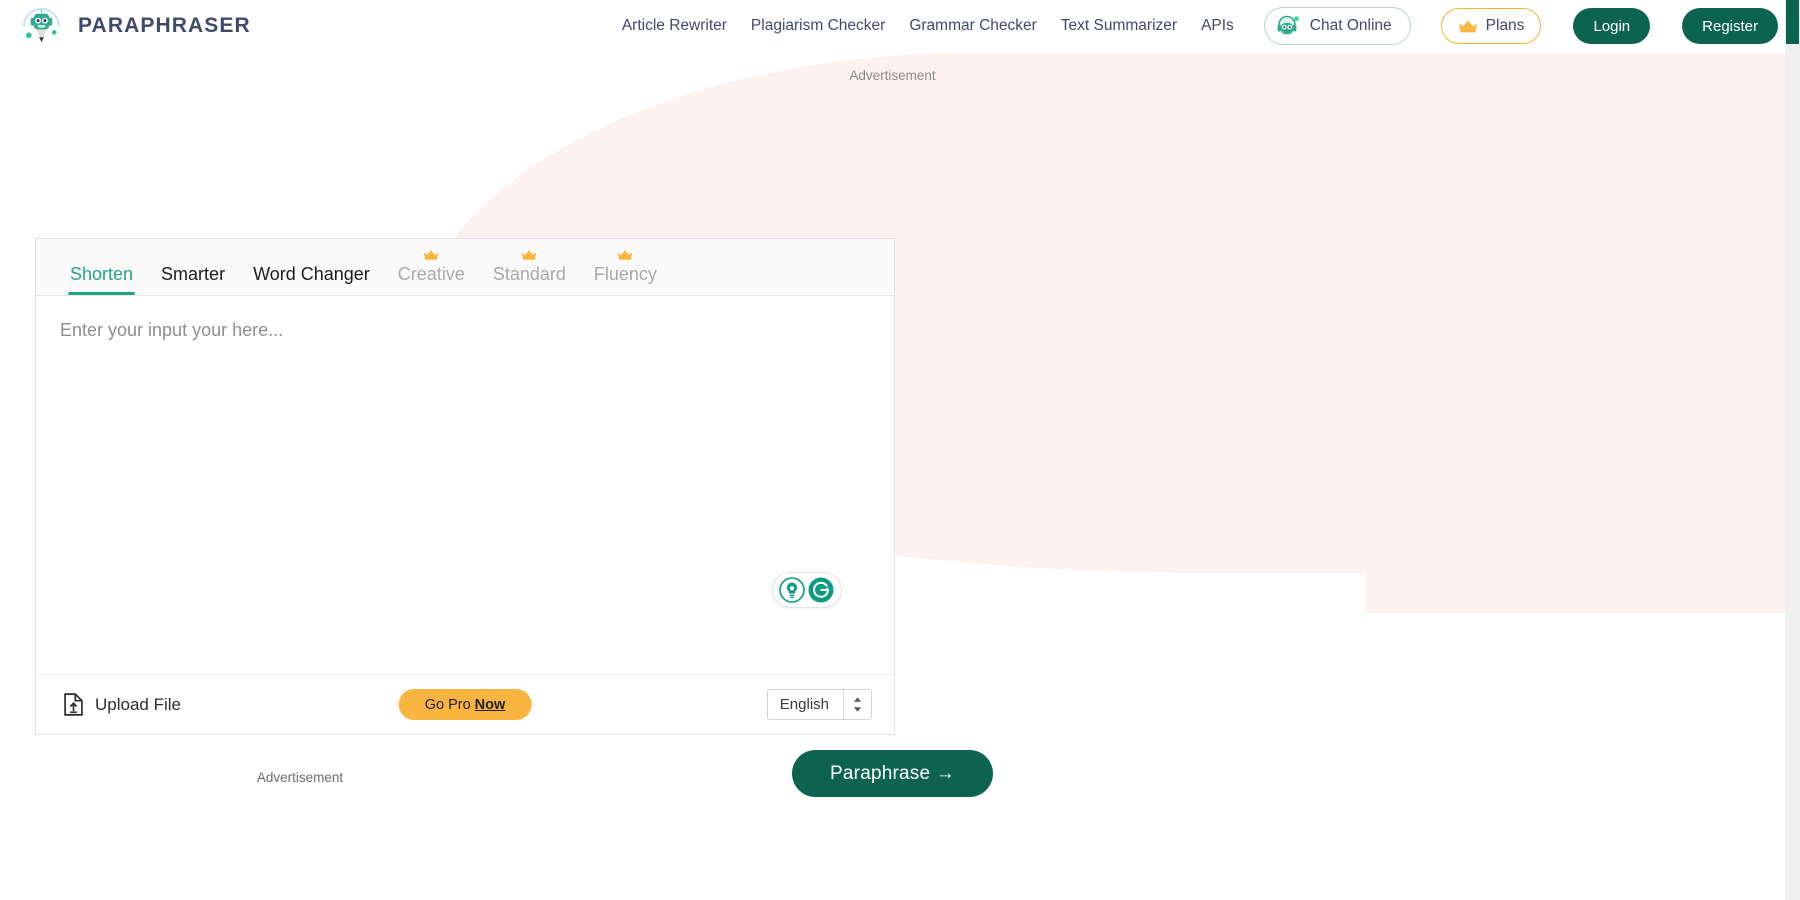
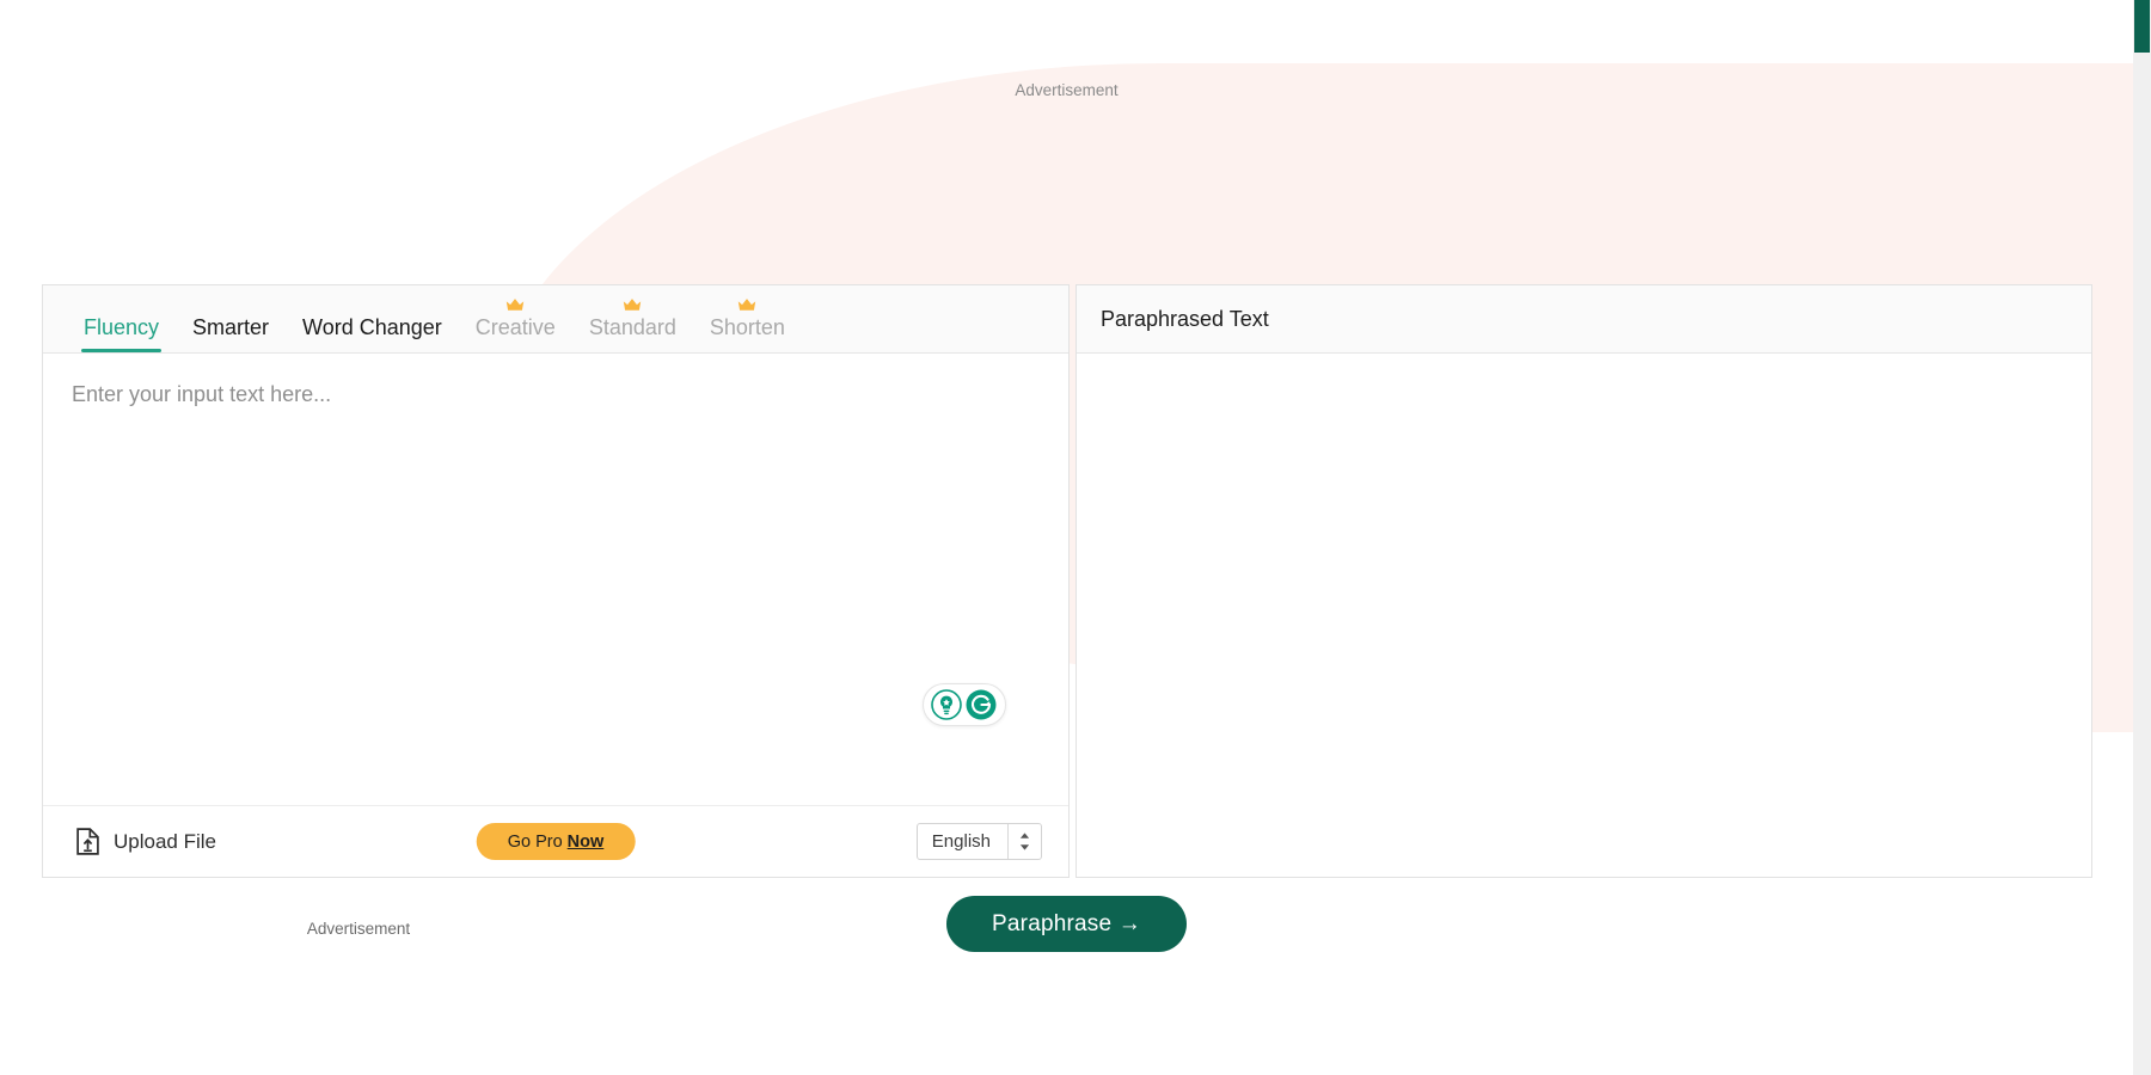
- PARAPHRASER
- Article Rewriter
- Plagiarism Checker
- Grammar Checker
- Text Summarizer
- APIs
- Chat Online
- Plans
- Login
- Register
  Advertisement
  Advertisement
- Shorten
+ Fluency
  Smarter
  Word Changer
  Creative
  Standard
- Fluency
+ Shorten
- Enter your input your here...
+ Enter your input text here...
  Upload File
  Go Pro Now
  English
+ Paraphrased Text
  Paraphrase →
